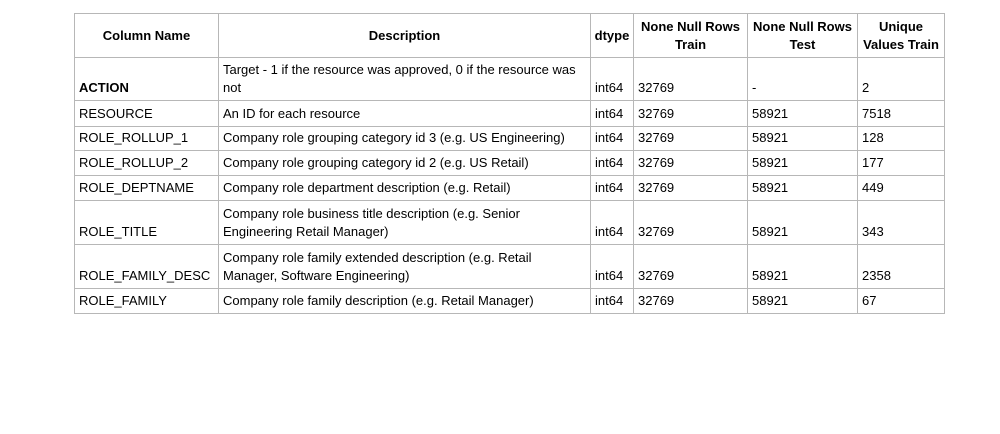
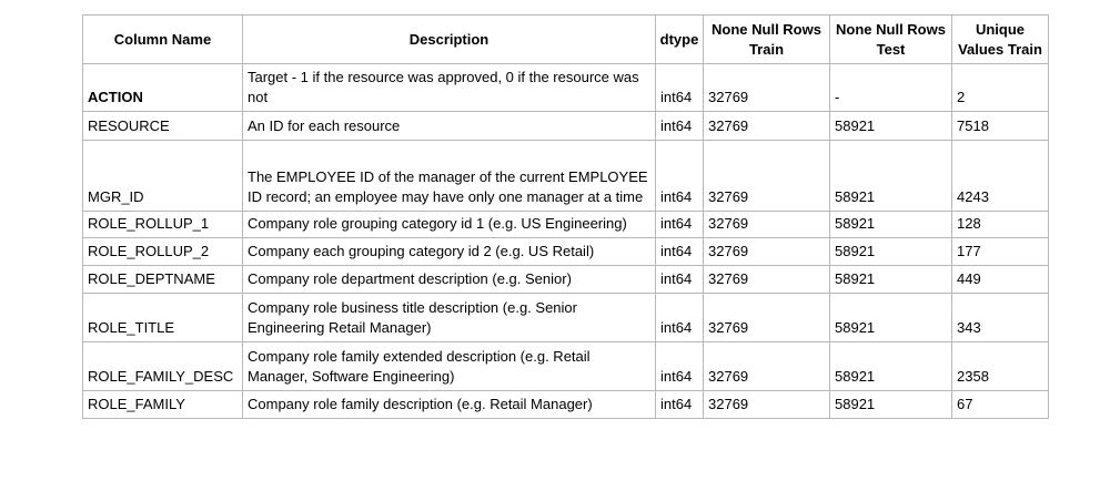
  Column Name	Description	dtype	None Null Rows Train	None Null Rows Test	Unique Values Train
  ACTION	Target - 1 if the resource was approved, 0 if the resource was not	int64	32769	-	2
  RESOURCE	An ID for each resource	int64	32769	58921	7518
+ MGR_ID	The EMPLOYEE ID of the manager of the current EMPLOYEE ID record; an employee may have only one manager at a time	int64	32769	58921	4243
- ROLE_ROLLUP_1	Company role grouping category id 3 (e.g. US Engineering)	int64	32769	58921	128
+ ROLE_ROLLUP_1	Company role grouping category id 1 (e.g. US Engineering)	int64	32769	58921	128
- ROLE_ROLLUP_2	Company role grouping category id 2 (e.g. US Retail)	int64	32769	58921	177
+ ROLE_ROLLUP_2	Company each grouping category id 2 (e.g. US Retail)	int64	32769	58921	177
- ROLE_DEPTNAME	Company role department description (e.g. Retail)	int64	32769	58921	449
+ ROLE_DEPTNAME	Company role department description (e.g. Senior)	int64	32769	58921	449
  ROLE_TITLE	Company role business title description (e.g. Senior Engineering Retail Manager)	int64	32769	58921	343
  ROLE_FAMILY_DESC	Company role family extended description (e.g. Retail Manager, Software Engineering)	int64	32769	58921	2358
  ROLE_FAMILY	Company role family description (e.g. Retail Manager)	int64	32769	58921	67
